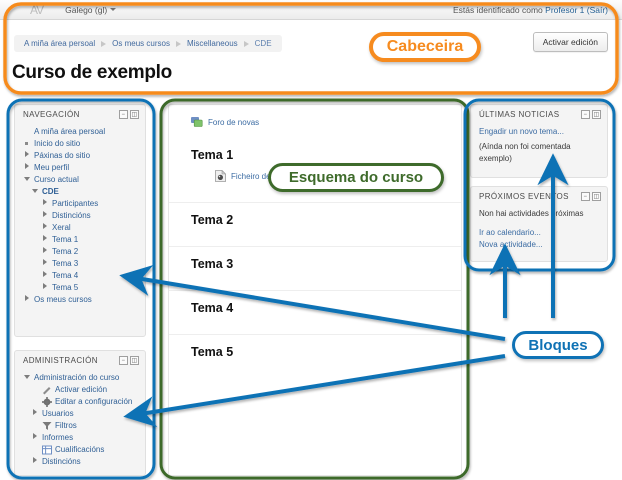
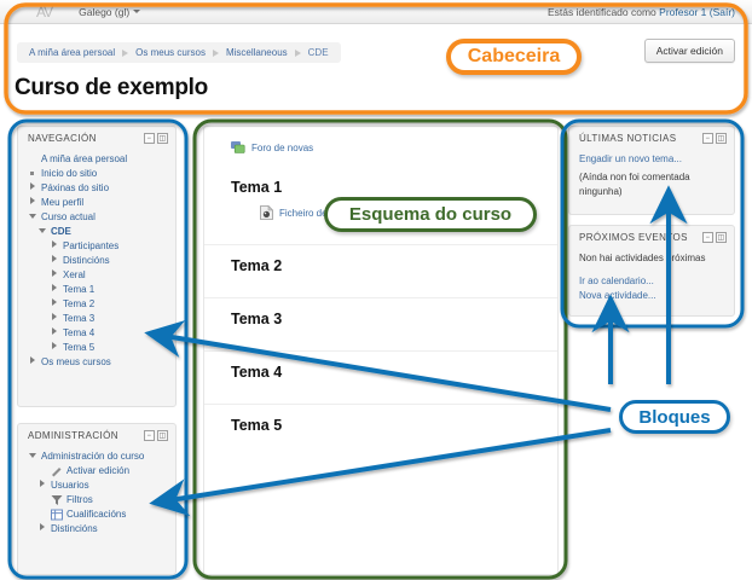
  AV
  Galego (gl)
  Estás identificado como Profesor 1 (Saír)
  A miña área persoal
  Os meus cursos
  Miscellaneous
  CDE
  Activar edición
  Curso de exemplo
  NAVEGACIÓN
  A miña área persoal
  Inicio do sitio
  Páxinas do sitio
  Meu perfil
  Curso actual
  CDE
  Participantes
  Distincións
  Xeral
  Tema 1
  Tema 2
  Tema 3
  Tema 4
  Tema 5
  Os meus cursos
  ADMINISTRACIÓN
  Administración do curso
  Activar edición
- Editar a configuración
  Usuarios
  Filtros
- Informes
  Cualificacións
  Distincións
  Foro de novas
  Tema 1
  Tema 2
  Tema 3
  Tema 4
  Tema 5
  ÚLTIMAS NOTICIAS
  Engadir un novo tema...
- (Aínda non foi comentada exemplo)
+ (Aínda non foi comentada ningunha)
  PRÓXIMOS EVENOS
  Non hai actividadesróximas
  Ir ao calendario...
  Nova actividade...
  Cabeceira
  Esquema do curso
  Bloques
